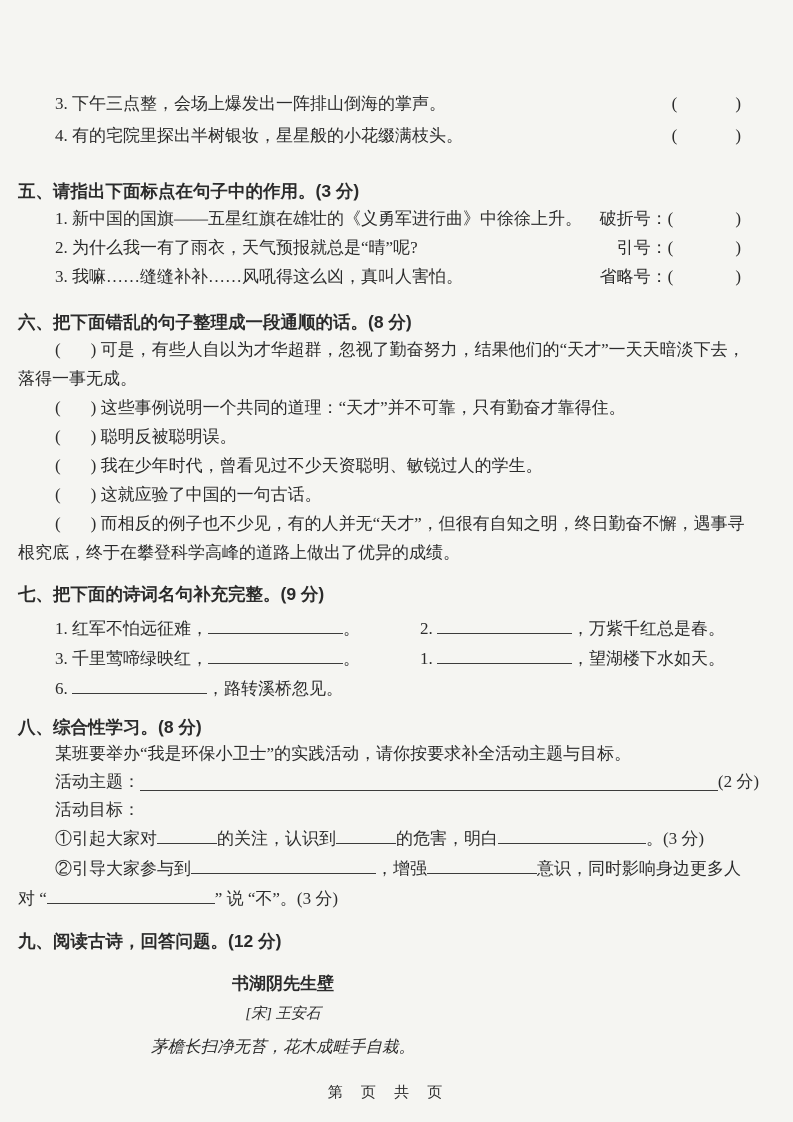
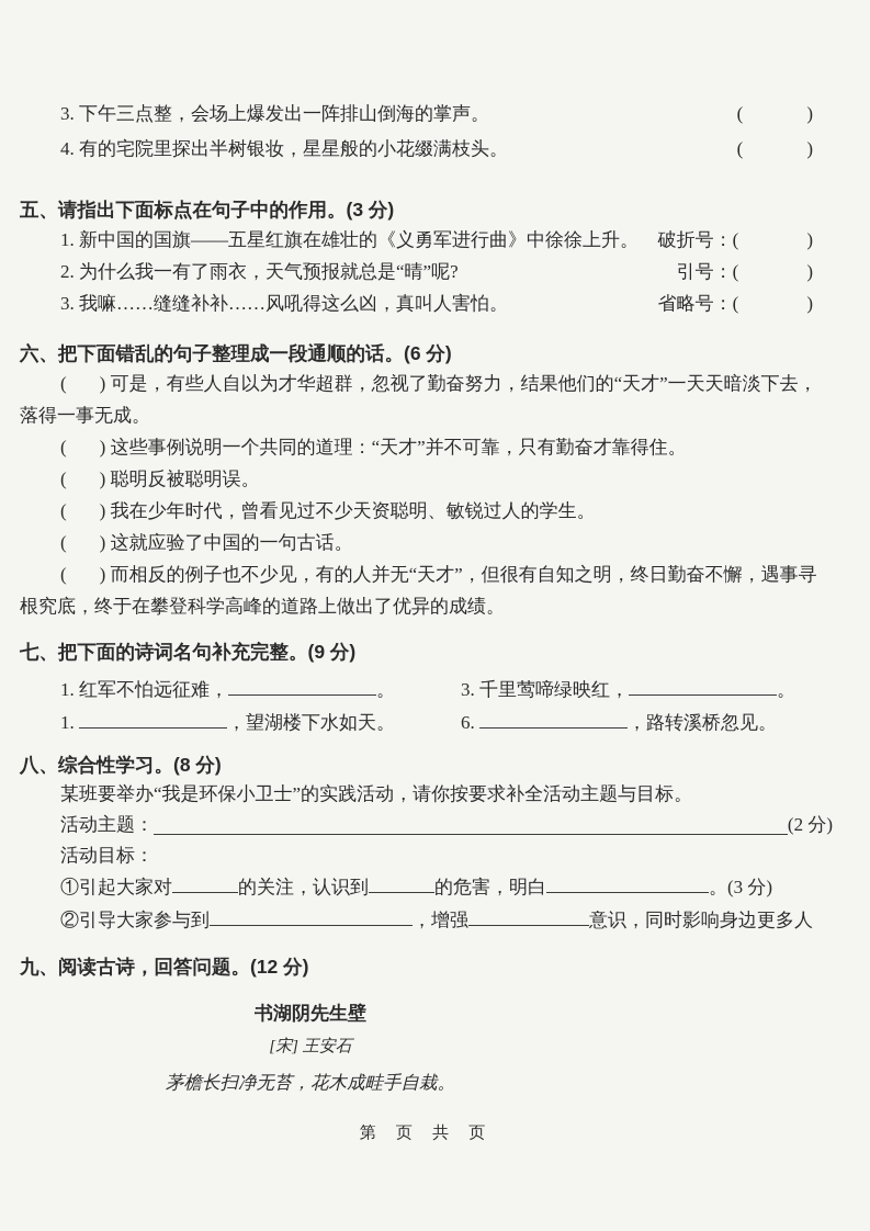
  3. 下午三点整，会场上爆发出一阵排山倒海的掌声。
  ( )
  4. 有的宅院里探出半树银妆，星星般的小花缀满枝头。
  ( )
  五、请指出下面标点在句子中的作用。(3 分)
  1. 新中国的国旗——五星红旗在雄壮的《义勇军进行曲》中徐徐上升。
  破折号：
  ( )
  2. 为什么我一有了雨衣，天气预报就总是“晴”呢?
  引号：
  ( )
  3. 我嘛……缝缝补补……风吼得这么凶，真叫人害怕。
  省略号：
  ( )
- 六、把下面错乱的句子整理成一段通顺的话。(8 分)
+ 六、把下面错乱的句子整理成一段通顺的话。(6 分)
  ( ) 可是，有些人自以为才华超群，忽视了勤奋努力，结果他们的“天才”一天天暗淡下去，落得一事无成。
  ( ) 这些事例说明一个共同的道理：“天才”并不可靠，只有勤奋才靠得住。
  ( ) 聪明反被聪明误。
  ( ) 我在少年时代，曾看见过不少天资聪明、敏锐过人的学生。
  ( ) 这就应验了中国的一句古话。
  ( ) 而相反的例子也不少见，有的人并无“天才”，但很有自知之明，终日勤奋不懈，遇事寻根究底，终于在攀登科学高峰的道路上做出了优异的成绩。
  七、把下面的诗词名句补充完整。(9 分)
  1. 红军不怕远征难， 。
- 2. ，万紫千红总是春。
  3. 千里莺啼绿映红， 。
  1. ，望湖楼下水如天。
  6. ，路转溪桥忽见。
  八、综合性学习。(8 分)
  某班要举办“我是环保小卫士”的实践活动，请你按要求补全活动主题与目标。
  活动主题：
  (2 分)
  活动目标：
  ①引起大家对 的关注，认识到 的危害，明白 。(3 分)
  ②引导大家参与到 ，增强 意识，同时影响身边更多人
- 对 “ ” 说 “不”。(3 分)
  九、阅读古诗，回答问题。(12 分)
  书湖阴先生壁
  [宋] 王安石
  茅檐长扫净无苔，花木成畦手自栽。
  第 页 共 页
